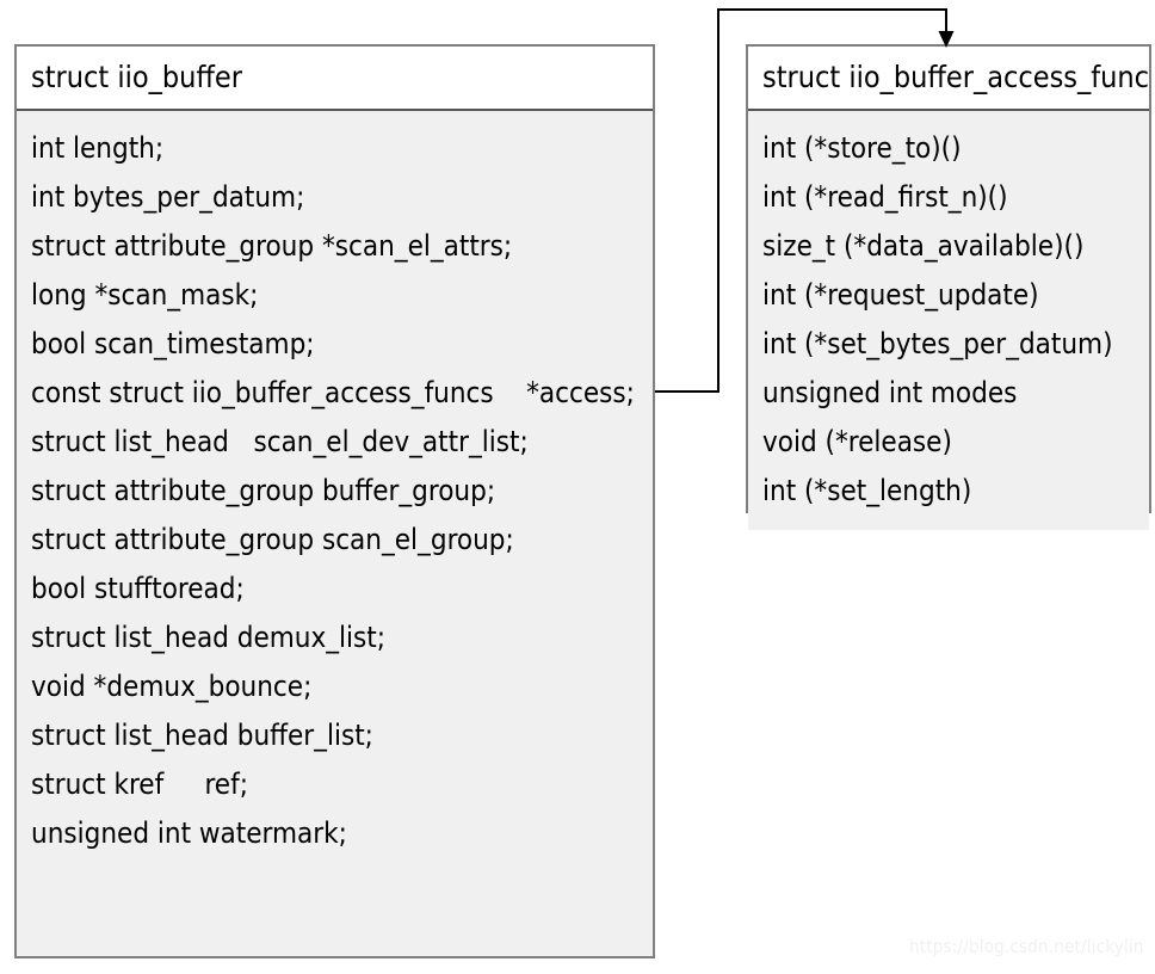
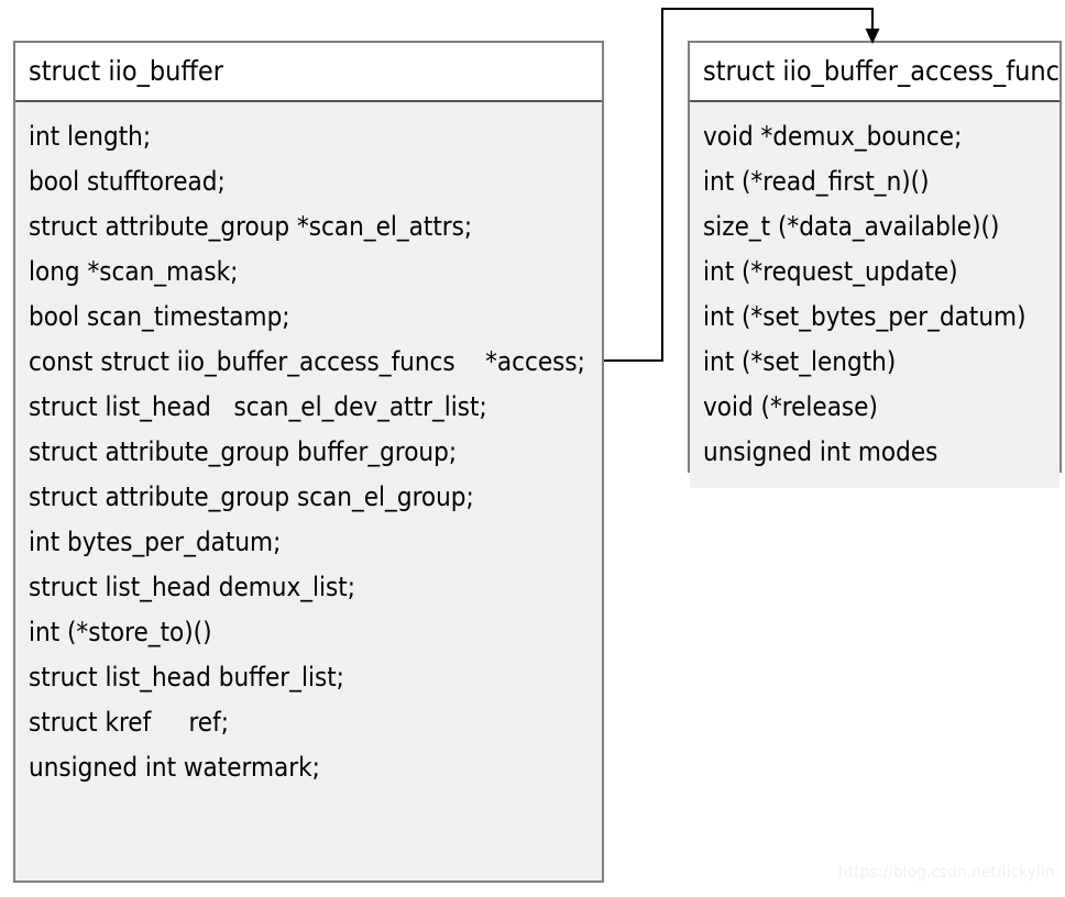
  struct iio_buffer
  int length;
- int bytes_per_datum;
+ bool stufftoread;
  struct attribute_group *scan_el_attrs;
  long *scan_mask;
  bool scan_timestamp;
  const struct iio_buffer_access_funcs *access;
  struct list_head scan_el_dev_attr_list;
  struct attribute_group buffer_group;
  struct attribute_group scan_el_group;
- bool stufftoread;
+ int bytes_per_datum;
  struct list_head demux_list;
- void *demux_bounce;
+ int (*store_to)()
  struct list_head buffer_list;
  struct kref ref;
  unsigned int watermark;
  struct iio_buffer_access_func
- int (*store_to)()
+ void *demux_bounce;
  int (*read_first_n)()
  size_t (*data_available)()
  int (*request_update)
  int (*set_bytes_per_datum)
- unsigned int modes
+ int (*set_length)
  void (*release)
- int (*set_length)
+ unsigned int modes
